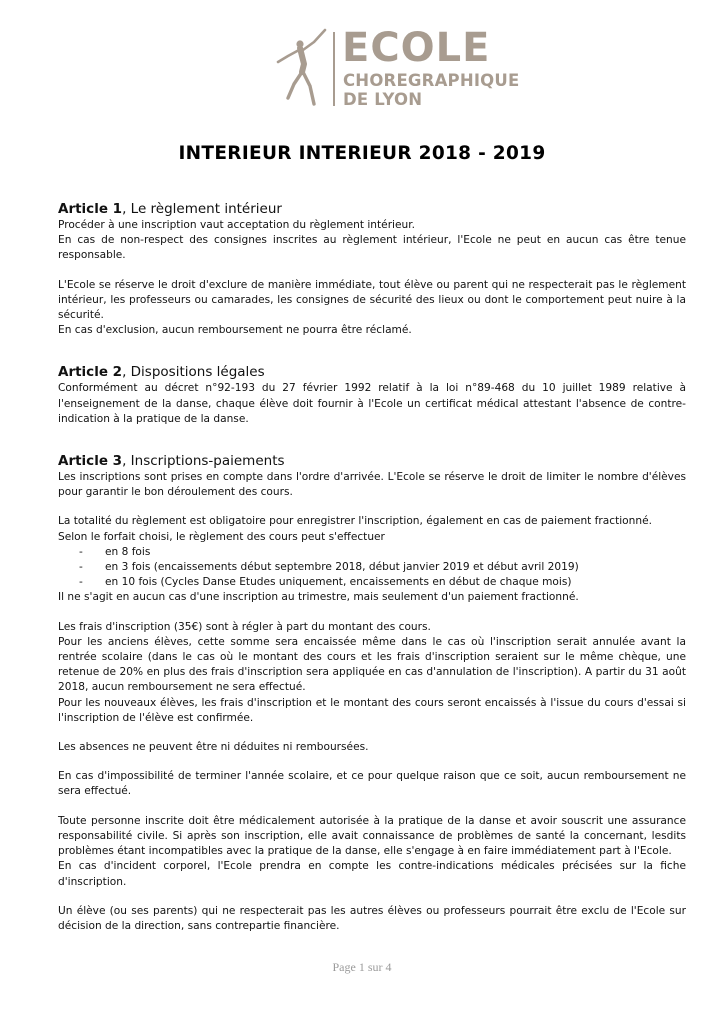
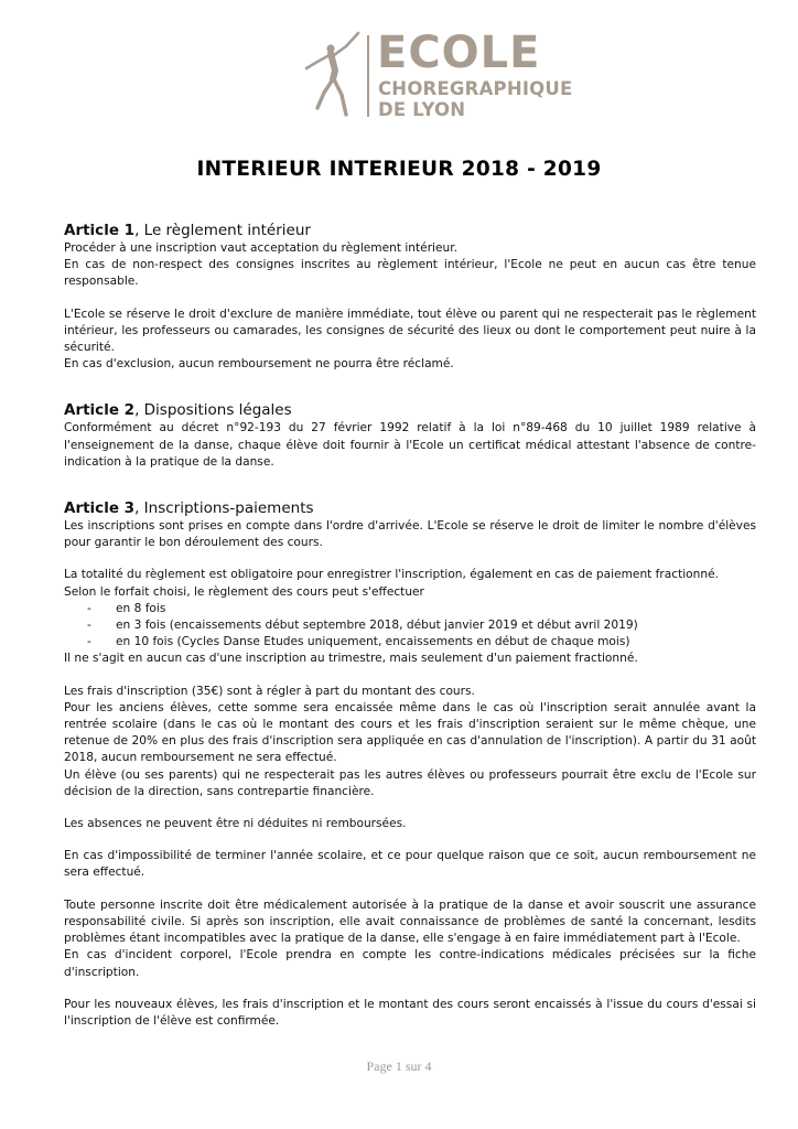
  ECOLE
  CHOREGRAPHIQUE
  DE LYON
  INTERIEUR INTERIEUR 2018 - 2019
  Article 1, Le règlement intérieur
  Procéder à une inscription vaut acceptation du règlement intérieur.
  En cas de non-respect des consignes inscrites au règlement intérieur, l'Ecole ne peut en aucun cas être tenue responsable.
  L'Ecole se réserve le droit d'exclure de manière immédiate, tout élève ou parent qui ne respecterait pas le règlement intérieur, les professeurs ou camarades, les consignes de sécurité des lieux ou dont le comportement peut nuire à la sécurité.
  En cas d'exclusion, aucun remboursement ne pourra être réclamé.
  Article 2, Dispositions légales
  Conformément au décret n°92-193 du 27 février 1992 relatif à la loi n°89-468 du 10 juillet 1989 relative à l'enseignement de la danse, chaque élève doit fournir à l'Ecole un certificat médical attestant l'absence de contre-indication à la pratique de la danse.
  Article 3, Inscriptions-paiements
  Les inscriptions sont prises en compte dans l'ordre d'arrivée. L'Ecole se réserve le droit de limiter le nombre d'élèves pour garantir le bon déroulement des cours.
  La totalité du règlement est obligatoire pour enregistrer l'inscription, également en cas de paiement fractionné.
  Selon le forfait choisi, le règlement des cours peut s'effectuer
  en 8 fois
  en 3 fois (encaissements début septembre 2018, début janvier 2019 et début avril 2019)
  en 10 fois (Cycles Danse Etudes uniquement, encaissements en début de chaque mois)
  Il ne s'agit en aucun cas d'une inscription au trimestre, mais seulement d'un paiement fractionné.
  Les frais d'inscription (35€) sont à régler à part du montant des cours.
  Pour les anciens élèves, cette somme sera encaissée même dans le cas où l'inscription serait annulée avant la rentrée scolaire (dans le cas où le montant des cours et les frais d'inscription seraient sur le même chèque, une retenue de 20% en plus des frais d'inscription sera appliquée en cas d'annulation de l'inscription). A partir du 31 août 2018, aucun remboursement ne sera effectué.
- Pour les nouveaux élèves, les frais d'inscription et le montant des cours seront encaissés à l'issue du cours d'essai si l'inscription de l'élève est confirmée.
+ Un élève (ou ses parents) qui ne respecterait pas les autres élèves ou professeurs pourrait être exclu de l'Ecole sur décision de la direction, sans contrepartie financière.
  Les absences ne peuvent être ni déduites ni remboursées.
  En cas d'impossibilité de terminer l'année scolaire, et ce pour quelque raison que ce soit, aucun remboursement ne sera effectué.
  Toute personne inscrite doit être médicalement autorisée à la pratique de la danse et avoir souscrit une assurance responsabilité civile. Si après son inscription, elle avait connaissance de problèmes de santé la concernant, lesdits problèmes étant incompatibles avec la pratique de la danse, elle s'engage à en faire immédiatement part à l'Ecole.
  En cas d'incident corporel, l'Ecole prendra en compte les contre-indications médicales précisées sur la fiche d'inscription.
- Un élève (ou ses parents) qui ne respecterait pas les autres élèves ou professeurs pourrait être exclu de l'Ecole sur décision de la direction, sans contrepartie financière.
+ Pour les nouveaux élèves, les frais d'inscription et le montant des cours seront encaissés à l'issue du cours d'essai si l'inscription de l'élève est confirmée.
  Page 1 sur 4
